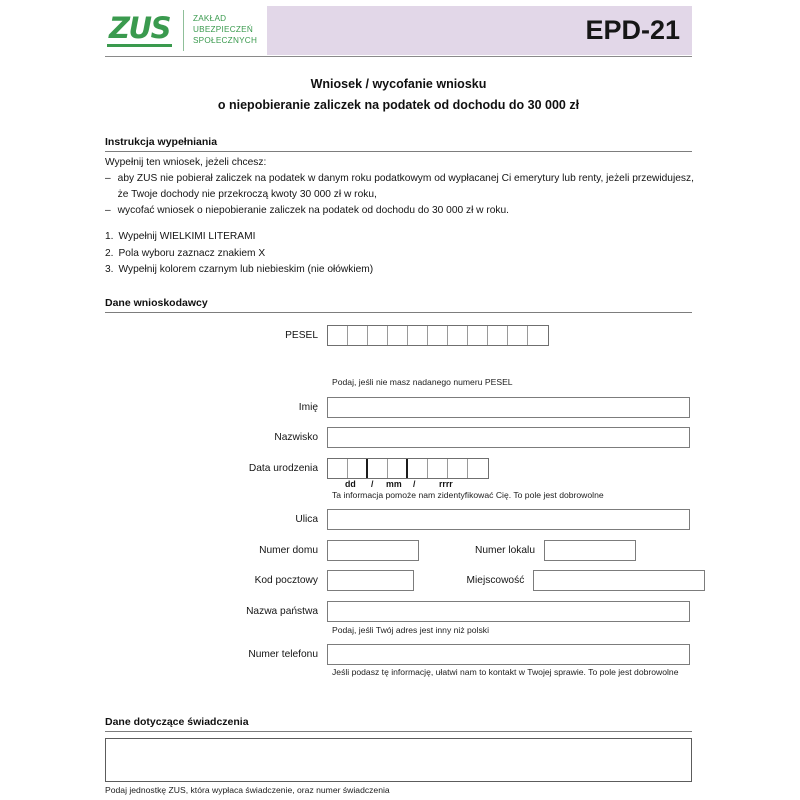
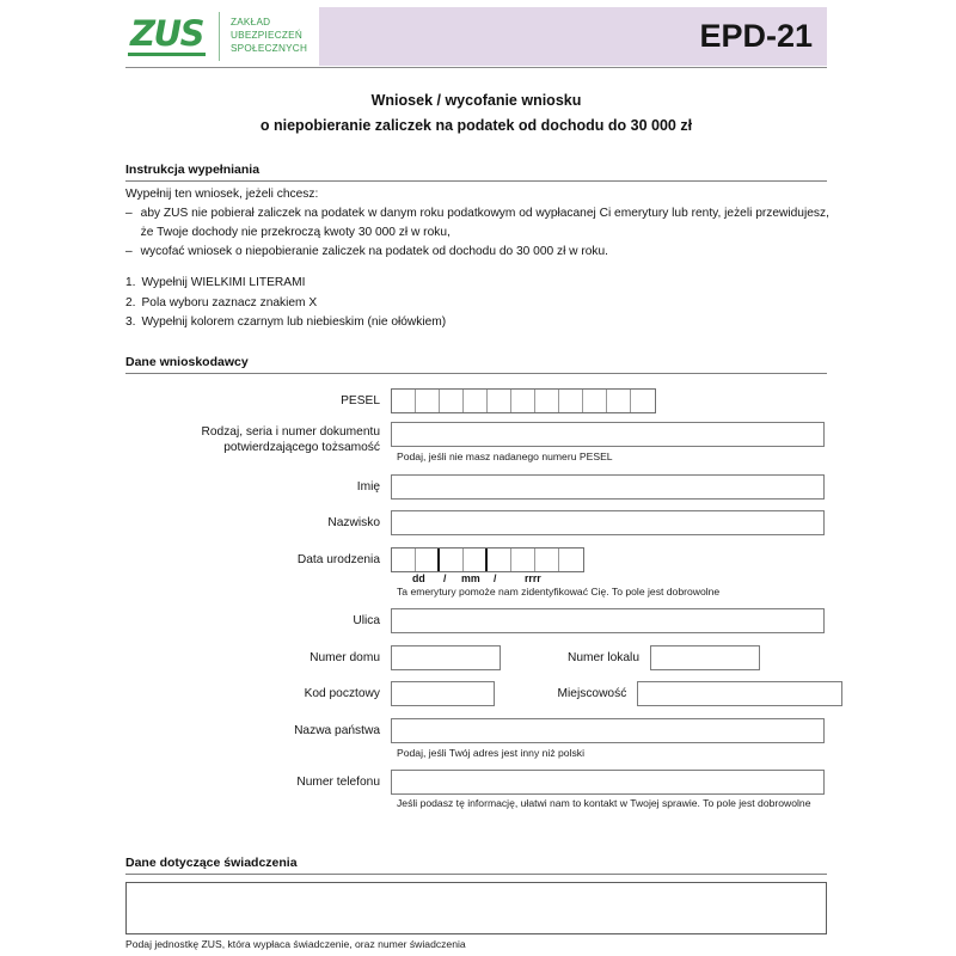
  ZUS
  ZAKŁAD
  UBEZPIECZEŃ
  SPOŁECZNYCH
  EPD-21
  Wniosek / wycofanie wniosku
  o niepobieranie zaliczek na podatek od dochodu do 30 000 zł
  Instrukcja wypełniania
  Wypełnij ten wniosek, jeżeli chcesz:
  –
  aby ZUS nie pobierał zaliczek na podatek w danym roku podatkowym od wypłacanej Ci emerytury lub renty, jeżeli przewidujesz, że Twoje dochody nie przekroczą kwoty 30 000 zł w roku,
  –
  wycofać wniosek o niepobieranie zaliczek na podatek od dochodu do 30 000 zł w roku.
  1.
  Wypełnij WIELKIMI LITERAMI
  2.
  Pola wyboru zaznacz znakiem X
  3.
  Wypełnij kolorem czarnym lub niebieskim (nie ołówkiem)
  Dane wnioskodawcy
  PESEL
+ Rodzaj, seria i numer dokumentu
+ potwierdzającego tożsamość
  Podaj, jeśli nie masz nadanego numeru PESEL
  Imię
  Nazwisko
  Data urodzenia
  dd
  /
  mm
  /
  rrrr
- Ta informacja pomoże nam zidentyfikować Cię. To pole jest dobrowolne
+ Ta emerytury pomoże nam zidentyfikować Cię. To pole jest dobrowolne
  Ulica
  Numer domu
  Numer lokalu
  Kod pocztowy
  Miejscowość
  Nazwa państwa
  Podaj, jeśli Twój adres jest inny niż polski
  Numer telefonu
  Jeśli podasz tę informację, ułatwi nam to kontakt w Twojej sprawie. To pole jest dobrowolne
  Dane dotyczące świadczenia
  Podaj jednostkę ZUS, która wypłaca świadczenie, oraz numer świadczenia
